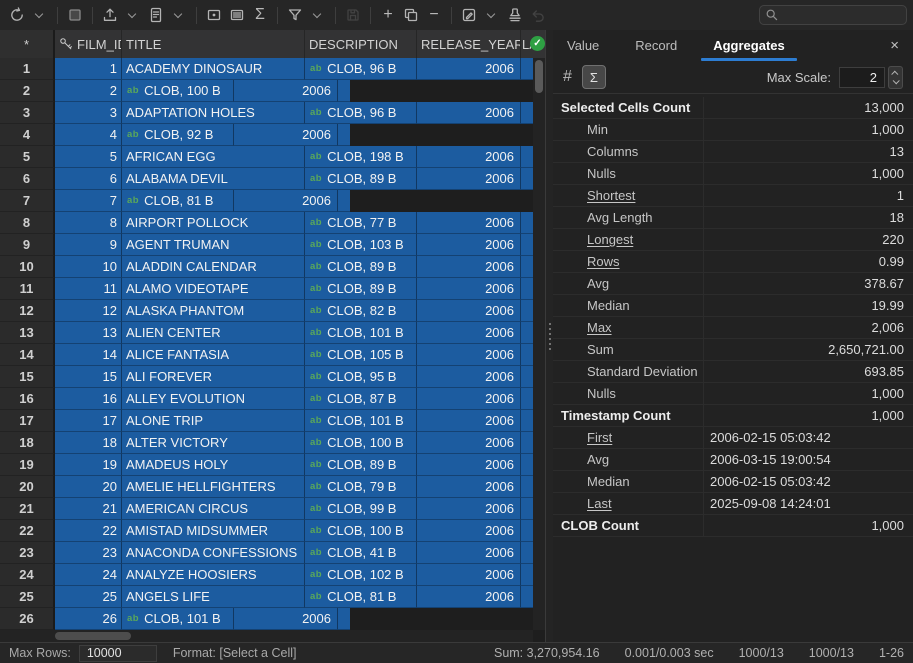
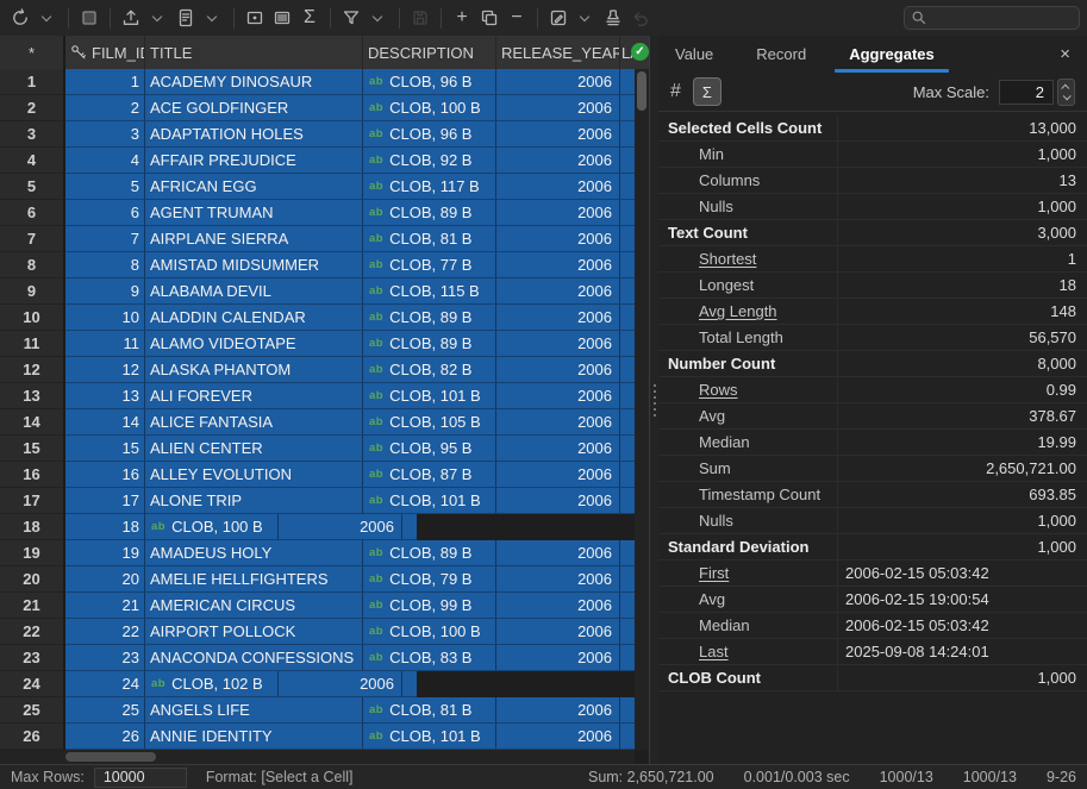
  Σ
  +
  −
  *
  FILM_I
  TITLE
  DESCRIPTION
  RELEASE_YEAR
  1
  1
  ACADEMY DINOSAUR
  ab
  CLOB, 96 B
  2006
  2
  2
+ ACE GOLDFINGER
  ab
  CLOB, 100 B
  2006
  3
  3
  ADAPTATION HOLES
  ab
  CLOB, 96 B
  2006
  4
  4
+ AFFAIR PREJUDICE
  ab
  CLOB, 92 B
  2006
  5
  5
  AFRICAN EGG
  ab
- CLOB, 198 B
+ CLOB, 117 B
  2006
  6
  6
- ALABAMA DEVIL
+ AGENT TRUMAN
  ab
  CLOB, 89 B
  2006
  7
  7
+ AIRPLANE SIERRA
  ab
  CLOB, 81 B
  2006
  8
  8
- AIRPORT POLLOCK
+ AMISTAD MIDSUMMER
  ab
  CLOB, 77 B
  2006
  9
  9
- AGENT TRUMAN
+ ALABAMA DEVIL
  ab
- CLOB, 103 B
+ CLOB, 115 B
  2006
  10
  10
  ALADDIN CALENDAR
  ab
  CLOB, 89 B
  2006
  11
  11
  ALAMO VIDEOTAPE
  ab
  CLOB, 89 B
  2006
  12
  12
  ALASKA PHANTOM
  ab
  CLOB, 82 B
  2006
  13
  13
- ALIEN CENTER
+ ALI FOREVER
  ab
  CLOB, 101 B
  2006
  14
  14
  ALICE FANTASIA
  ab
  CLOB, 105 B
  2006
  15
  15
- ALI FOREVER
+ ALIEN CENTER
  ab
  CLOB, 95 B
  2006
  16
  16
  ALLEY EVOLUTION
  ab
  CLOB, 87 B
  2006
  17
  17
  ALONE TRIP
  ab
  CLOB, 101 B
  2006
  18
  18
- ALTER VICTORY
  ab
  CLOB, 100 B
  2006
  19
  19
  AMADEUS HOLY
  ab
  CLOB, 89 B
  2006
  20
  20
  AMELIE HELLFIGHTERS
  ab
  CLOB, 79 B
  2006
  21
  21
  AMERICAN CIRCUS
  ab
  CLOB, 99 B
  2006
  22
  22
- AMISTAD MIDSUMMER
+ AIRPORT POLLOCK
  ab
  CLOB, 100 B
  2006
  23
  23
  ANACONDA CONFESSIONS
  ab
- CLOB, 41 B
+ CLOB, 83 B
  2006
  24
  24
- ANALYZE HOOSIERS
  ab
  CLOB, 102 B
  2006
  25
  25
  ANGELS LIFE
  ab
  CLOB, 81 B
  2006
  26
  26
+ ANNIE IDENTITY
  ab
  CLOB, 101 B
  2006
  ✓
  Value
  Record
  Aggregates
  ×
  #
  Σ
  Max Scale:
  2
  Selected Cells Count
  13,000
  Min
  1,000
  Columns
  13
  Nulls
  1,000
+ Text Count
+ 3,000
  Shortest
  1
- Avg Length
+ Longest
  18
- Longest
+ Avg Length
- 220
+ 148
+ Total Length
+ 56,570
+ Number Count
+ 8,000
  Rows
  0.99
  Avg
  378.67
  Median
  19.99
- Max
- 2,006
  Sum
  2,650,721.00
- Standard Deviation
+ Timestamp Count
  693.85
  Nulls
  1,000
- Timestamp Count
+ Standard Deviation
  1,000
  First
  2006-02-15 05:03:42
  Avg
- 2006-03-15 19:00:54
+ 2006-02-15 19:00:54
  Median
  2006-02-15 05:03:42
  Last
  2025-09-08 14:24:01
  CLOB Count
  1,000
  Max Rows:
  10000
  Format: [Select a Cell]
- Sum: 3,270,954.16
+ Sum: 2,650,721.00
  0.001/0.003 sec
  1000/13
  1000/13
- 1-26
+ 9-26
